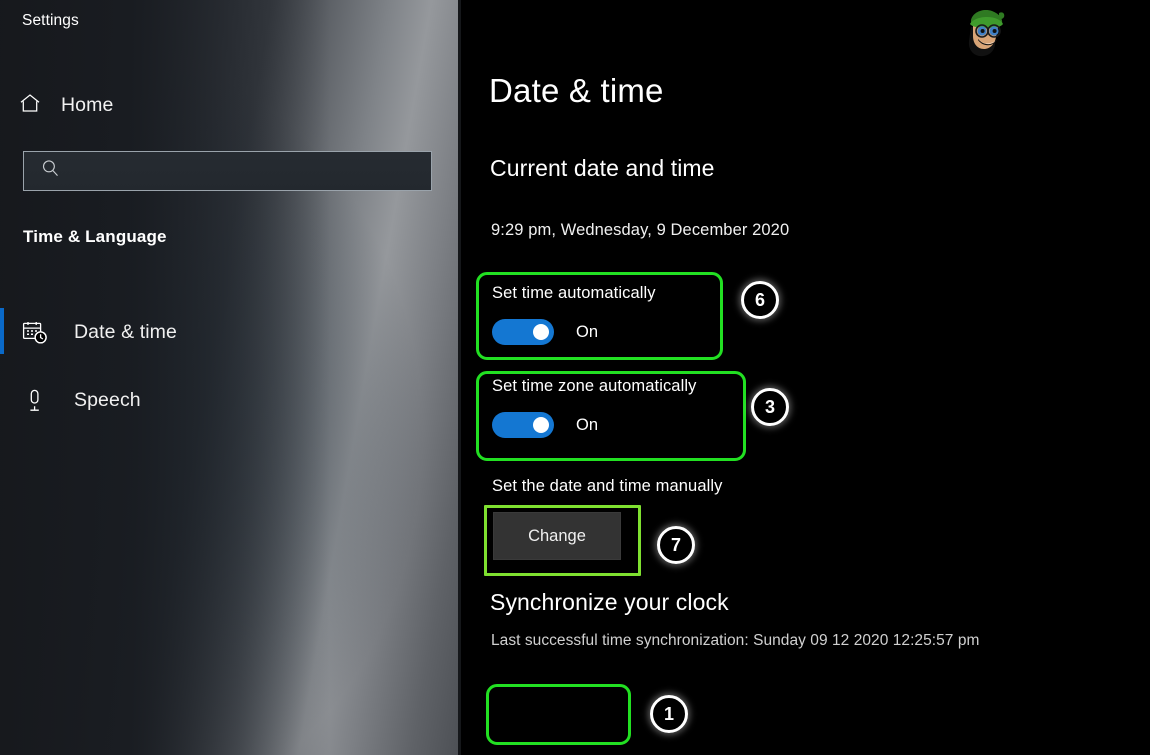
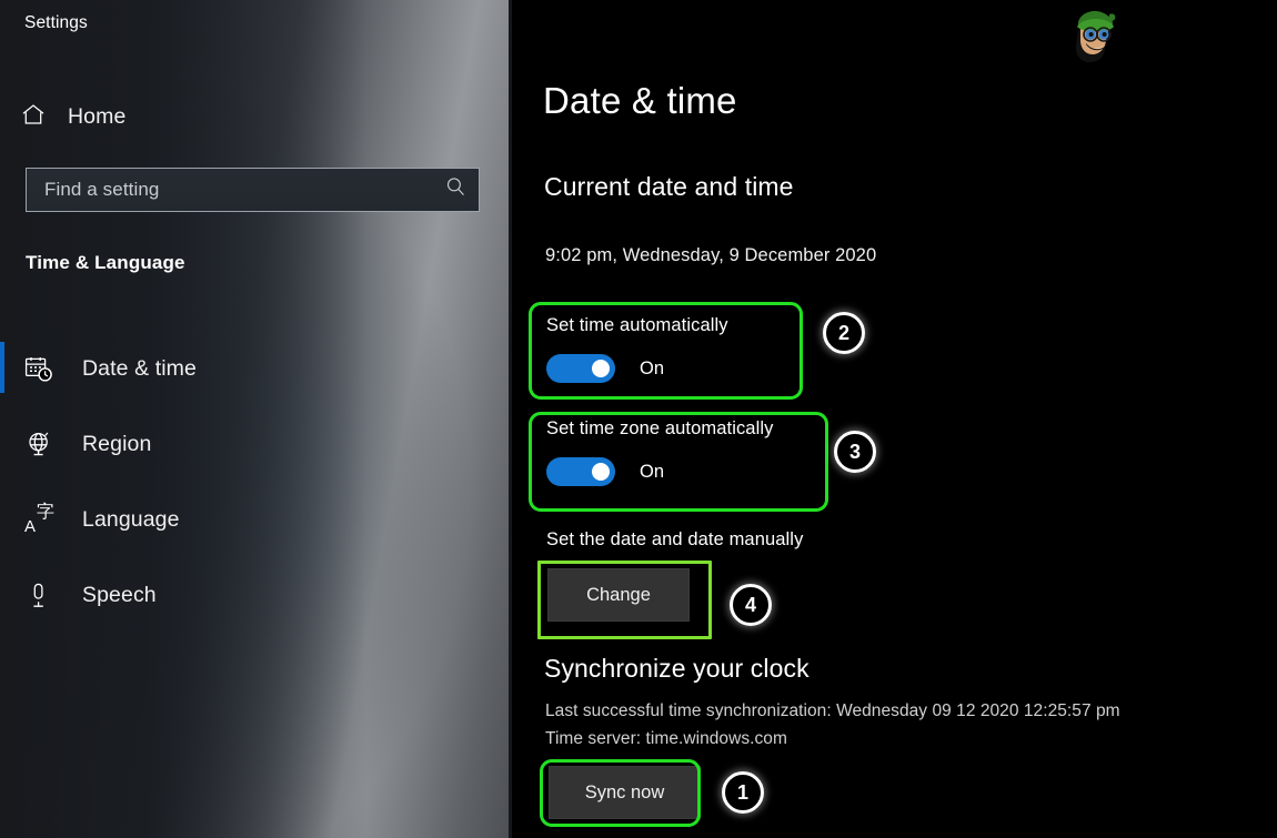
  Settings
  Home
+ Find a setting
  Time & Language
  Date & time
+ Region
+ A
+ 字
+ Language
  Speech
  Date & time
  Current date and time
- 9:29 pm, Wednesday, 9 December 2020
+ 9:02 pm, Wednesday, 9 December 2020
  Set time automatically
  On
  Set time zone automatically
  On
- Set the date and time manually
+ Set the date and date manually
  Change
  Synchronize your clock
- Last successful time synchronization: Sunday 09 12 2020 12:25:57 pm
+ Last successful time synchronization: Wednesday 09 12 2020 12:25:57 pm
+ Time server: time.windows.com
+ Sync now
- 6
+ 2
  3
- 7
+ 4
  1
